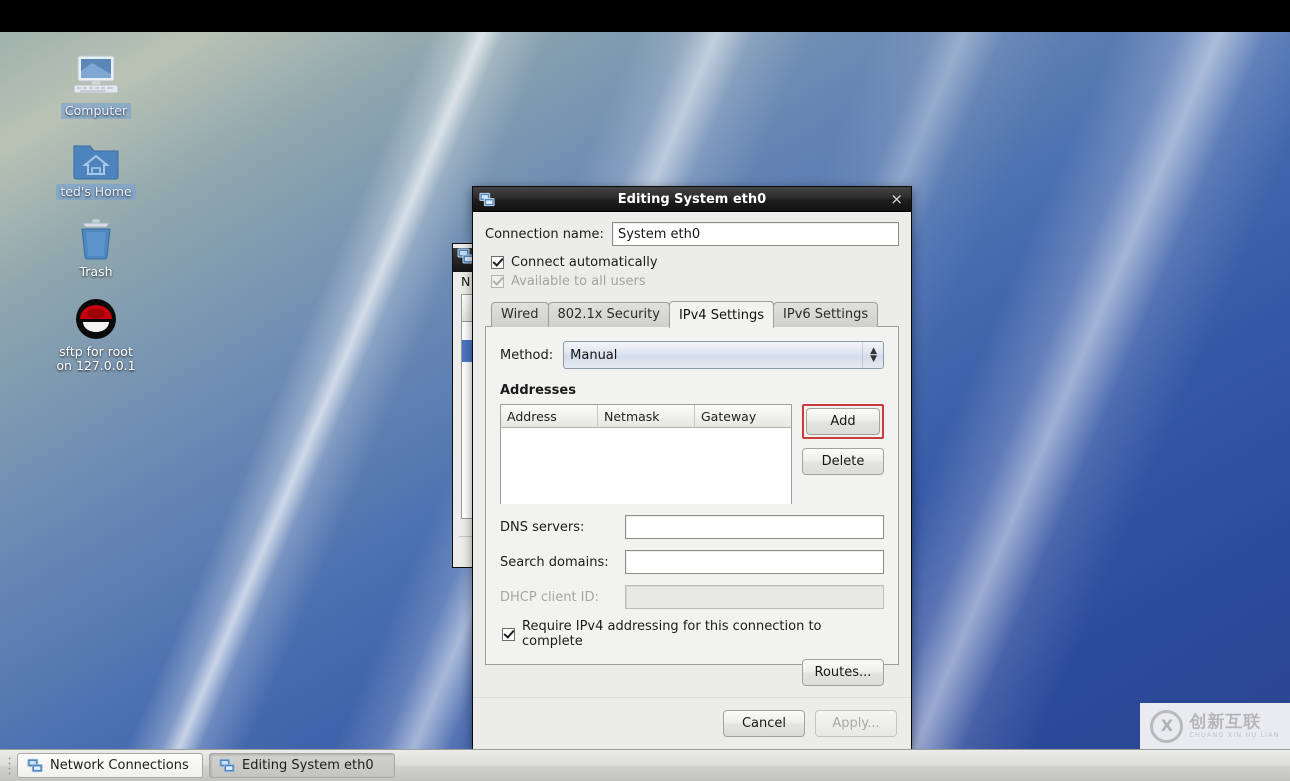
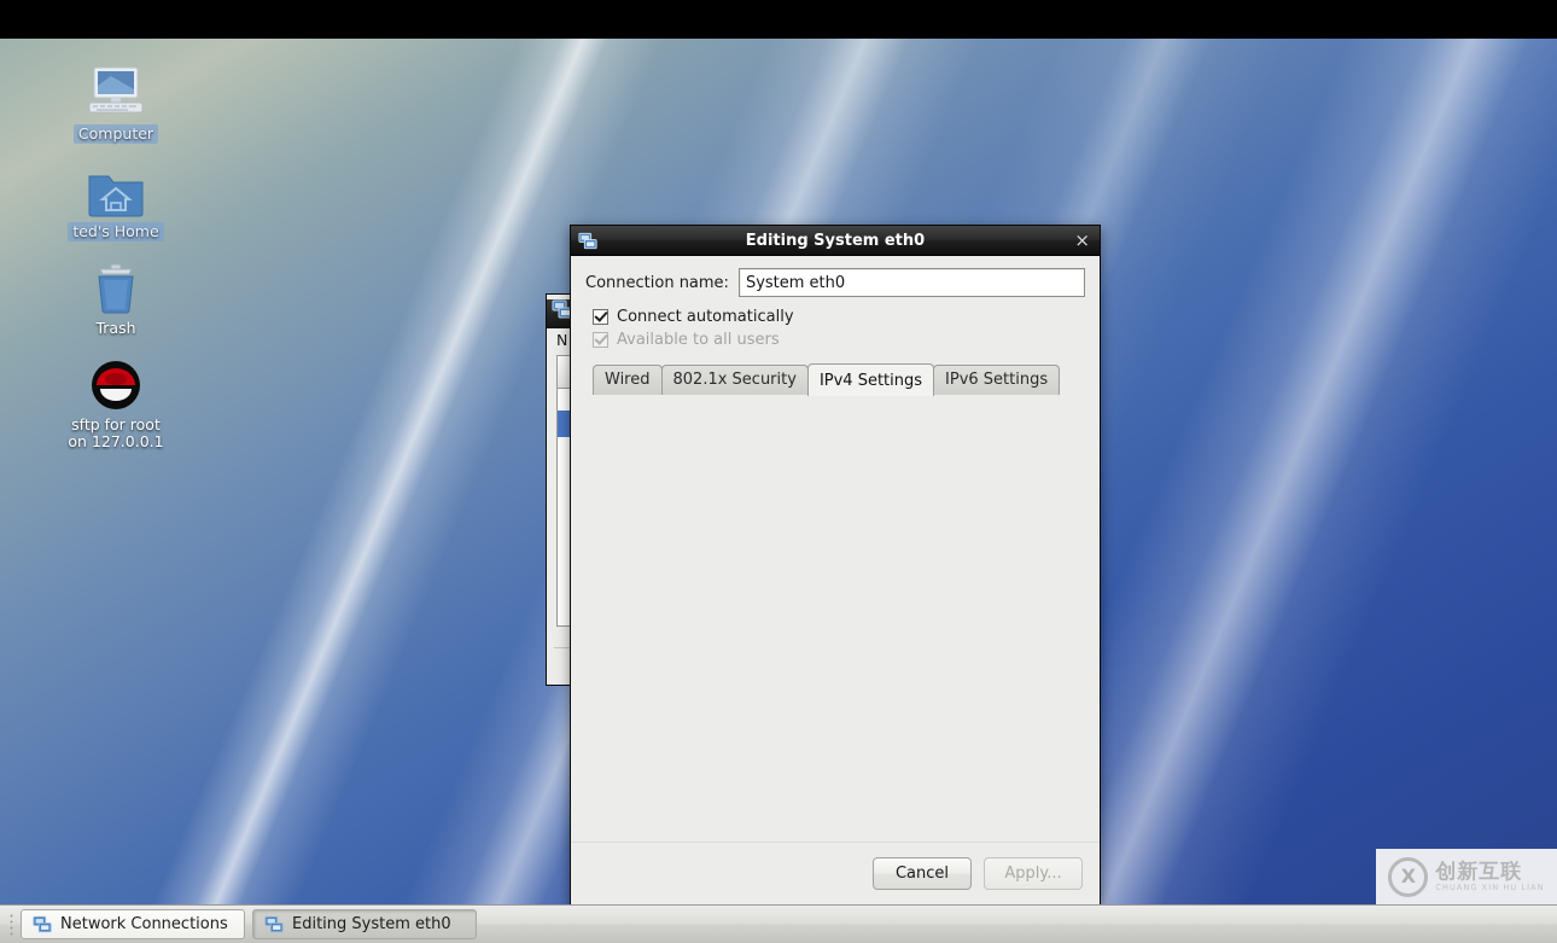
  Computer
  ted's Home
  Trash
  sftp for root on 127.0.0.1
  N
  Editing System eth0
  ×
  Connection name:
  System eth0
  Connect automatically
  Available to all users
  Wired
  802.1x Security
  IPv4 Settings
  IPv6 Settings
- Method:
- Manual
- ▲
- ▼
- Addresses
- Address
- Netmask
- Gateway
- Add
- Delete
- DNS servers:
- Search domains:
- DHCP client ID:
- Require IPv4 addressing for this connection to complete
- Routes...
  Cancel
  Apply...
  创新互联
  CHUANG XIN HU LIAN
  Network Connections
  Editing System eth0
